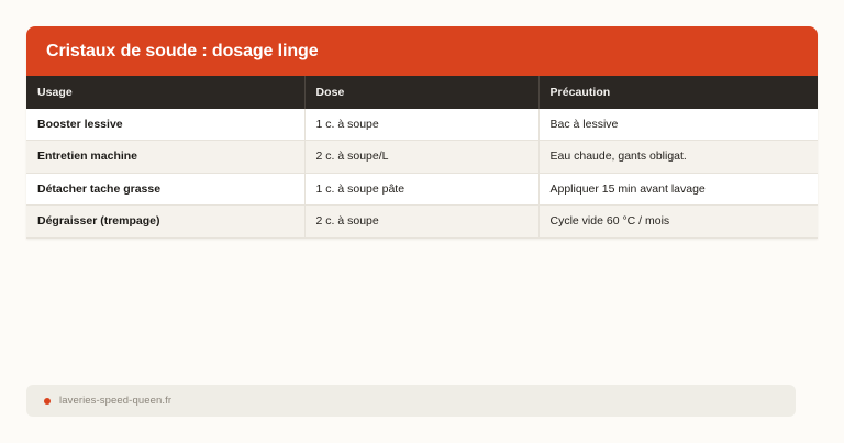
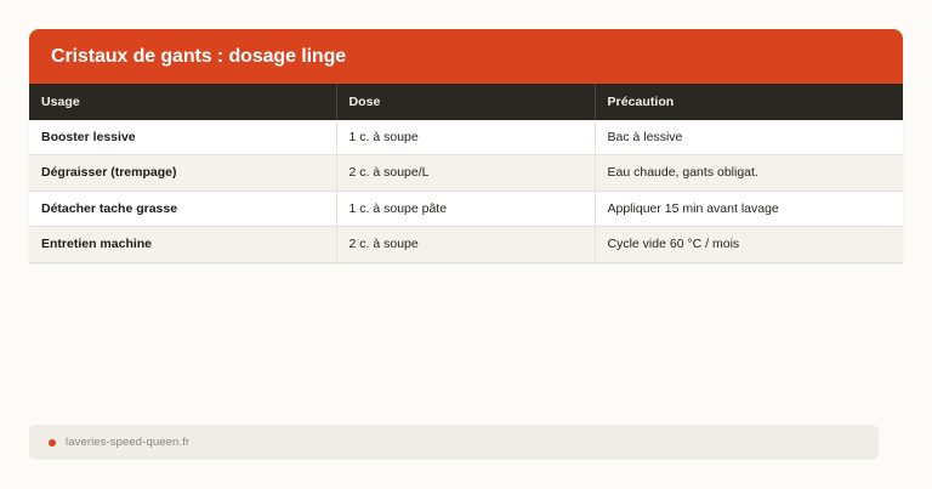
- Cristaux de soude : dosage linge
+ Cristaux de gants : dosage linge
  Usage	Dose	Précaution
  Booster lessive	1 c. à soupe	Bac à lessive
- Entretien machine	2 c. à soupe/L	Eau chaude, gants obligat.
+ Dégraisser (trempage)	2 c. à soupe/L	Eau chaude, gants obligat.
  Détacher tache grasse	1 c. à soupe pâte	Appliquer 15 min avant lavage
- Dégraisser (trempage)	2 c. à soupe	Cycle vide 60 °C / mois
+ Entretien machine	2 c. à soupe	Cycle vide 60 °C / mois
  laveries-speed-queen.fr
